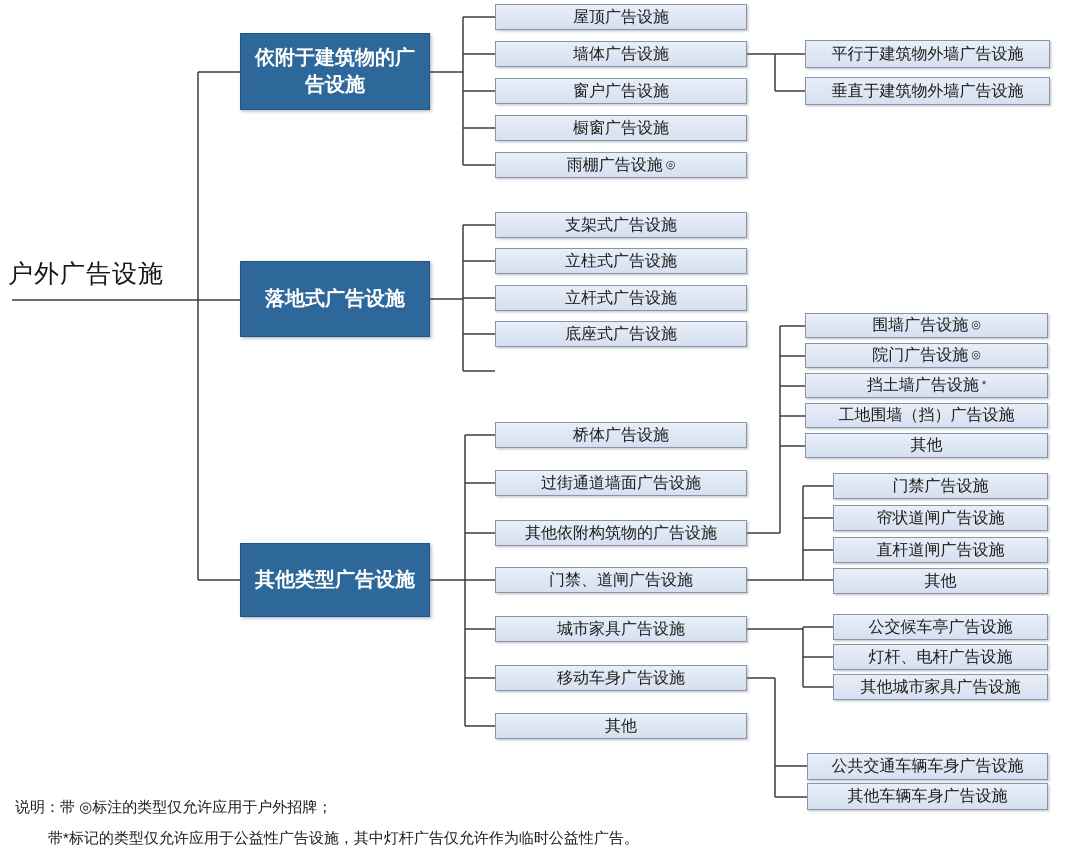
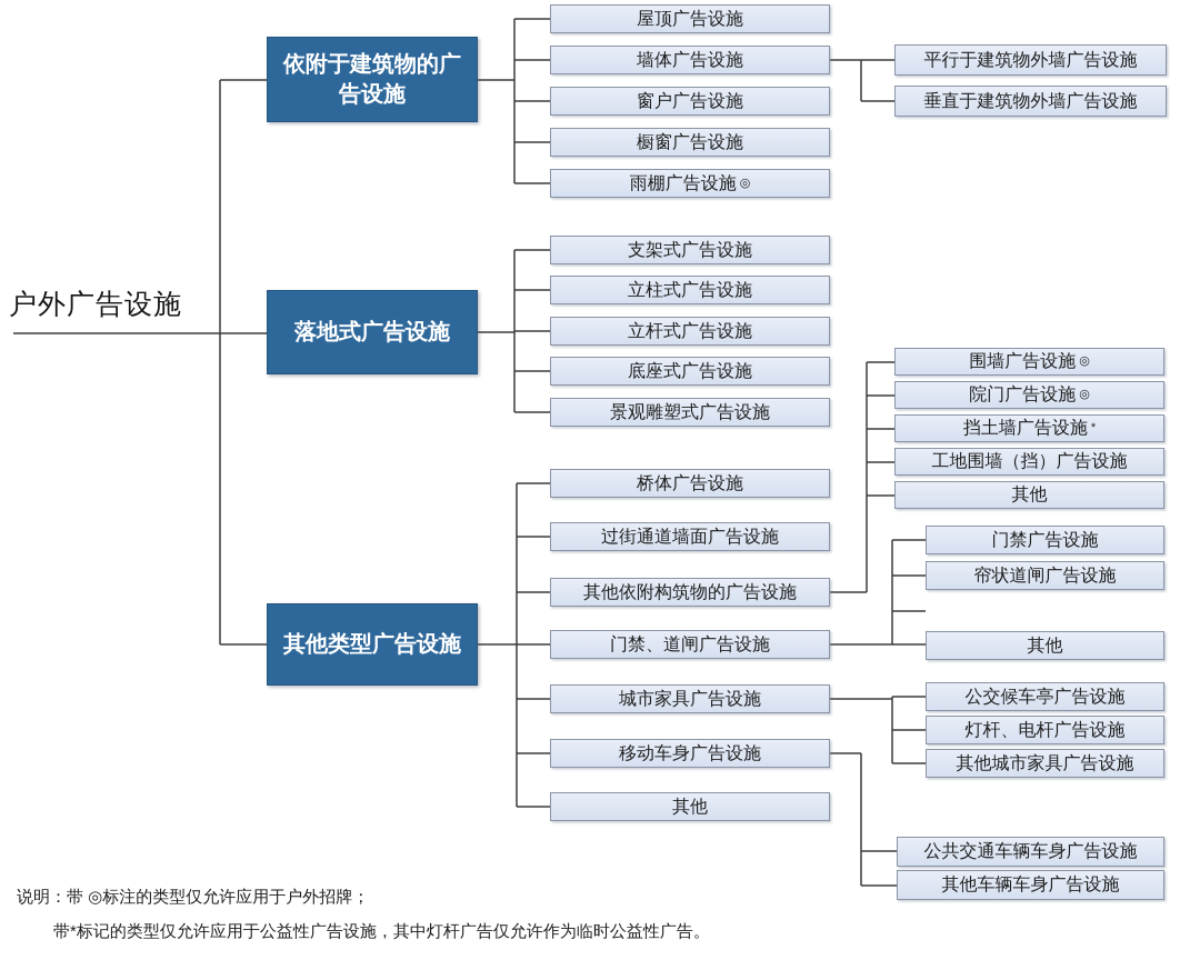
  户外广告设施
  依附于建筑物的广告设施
  落地式广告设施
  其他类型广告设施
  屋顶广告设施
  墙体广告设施
  窗户广告设施
  橱窗广告设施
  雨棚广告设施
  ◎
  平行于建筑物外墙广告设施
  垂直于建筑物外墙广告设施
  支架式广告设施
  立柱式广告设施
  立杆式广告设施
  底座式广告设施
+ 景观雕塑式广告设施
  桥体广告设施
  过街通道墙面广告设施
  其他依附构筑物的广告设施
  门禁、道闸广告设施
  城市家具广告设施
  移动车身广告设施
  其他
  围墙广告设施
  ◎
  院门广告设施
  ◎
  挡土墙广告设施
  *
  工地围墙（挡）广告设施
  其他
  门禁广告设施
  帘状道闸广告设施
- 直杆道闸广告设施
  其他
  公交候车亭广告设施
  灯杆、电杆广告设施
  其他城市家具广告设施
  公共交通车辆车身广告设施
  其他车辆车身广告设施
  说明：
  带 ◎标注的类型仅允许应用于户外招牌；
  带*标记的类型仅允许应用于公益性广告设施，其中灯杆广告仅允许作为临时公益性广告。
